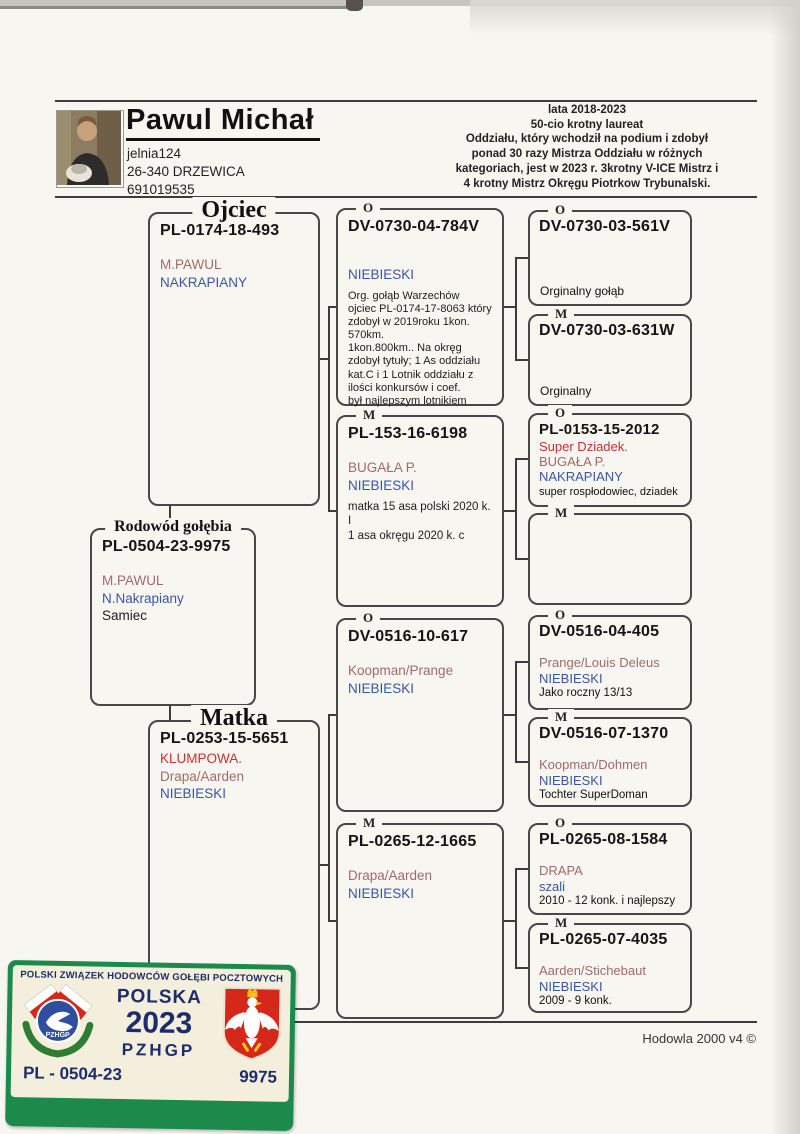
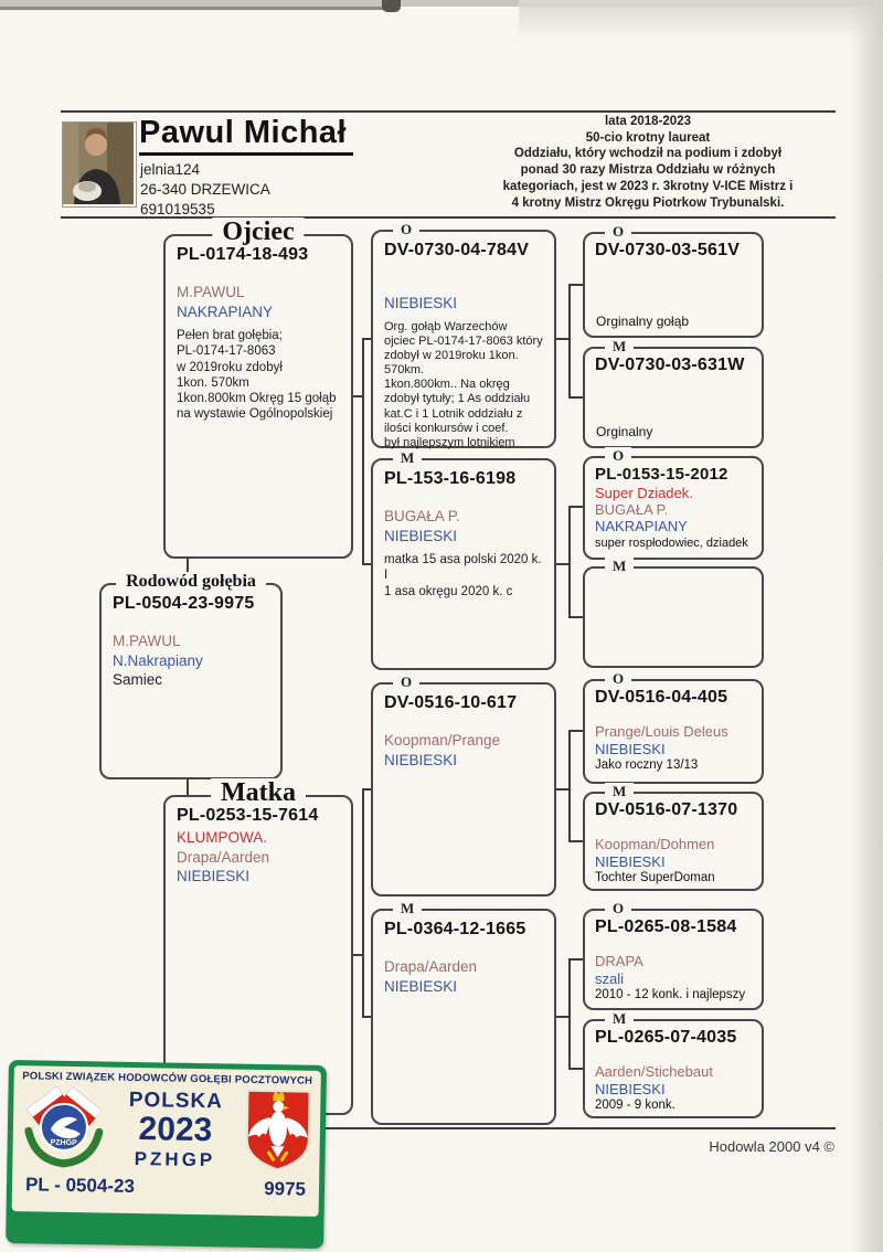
  Pawul Michał
  jelnia124
  26-340 DRZEWICA
  691019535
  lata 2018-2023
  50-cio krotny laureat
  Oddziału, który wchodził na podium i zdobył
  ponad 30 razy Mistrza Oddziału w różnych
  kategoriach, jest w 2023 r. 3krotny V-ICE Mistrz i
  4 krotny Mistrz Okręgu Piotrkow Trybunalski.
  Ojciec
  PL-0174-18-493
  M.PAWUL
  NAKRAPIANY
+ Pełen brat gołębia;
+ PL-0174-17-8063
+ w 2019roku zdobył
+ 1kon. 570km
+ 1kon.800km Okręg 15 gołąb
+ na wystawie Ogólnopolskiej
  Rodowód gołębia
  PL-0504-23-9975
  M.PAWUL
  N.Nakrapiany
  Samiec
  Matka
- PL-0253-15-5651
+ PL-0253-15-7614
  KLUMPOWA.
  Drapa/Aarden
  NIEBIESKI
  O
  DV-0730-04-784V
  NIEBIESKI
  Org. gołąb Warzechów
  ojciec PL-0174-17-8063 który
  zdobył w 2019roku 1kon.
  570km.
  1kon.800km.. Na okręg
  zdobył tytuły; 1 As oddziału
  kat.C i 1 Lotnik oddziału z
  ilości konkursów i coef.
  był najlepszym lotnikiem
  M
  PL-153-16-6198
  BUGAŁA P.
  NIEBIESKI
  matka 15 asa polski 2020 k. I
  1 asa okręgu 2020 k. c
  O
  DV-0516-10-617
  Koopman/Prange
  NIEBIESKI
  M
- PL-0265-12-1665
+ PL-0364-12-1665
  Drapa/Aarden
  NIEBIESKI
  O
  DV-0730-03-561V
  Orginalny gołąb
  M
  DV-0730-03-631W
  Orginalny
  O
  PL-0153-15-2012
  Super Dziadek.
  BUGAŁA P.
  NAKRAPIANY
  super rospłodowiec, dziadek
  M
  O
  DV-0516-04-405
  Prange/Louis Deleus
  NIEBIESKI
  Jako roczny 13/13
  M
  DV-0516-07-1370
  Koopman/Dohmen
  NIEBIESKI
  Tochter SuperDoman
  O
  PL-0265-08-1584
  DRAPA
  szali
  2010 - 12 konk. i najlepszy
  M
  PL-0265-07-4035
  Aarden/Stichebaut
  NIEBIESKI
  2009 - 9 konk.
  Hodowla 2000 v4 ©
  POLSKI ZWIĄZEK HODOWCÓW GOŁĘBI POCZTOWYCH
  POLSKA
  2023
  PZHGP
  PL - 0504-23
  9975
